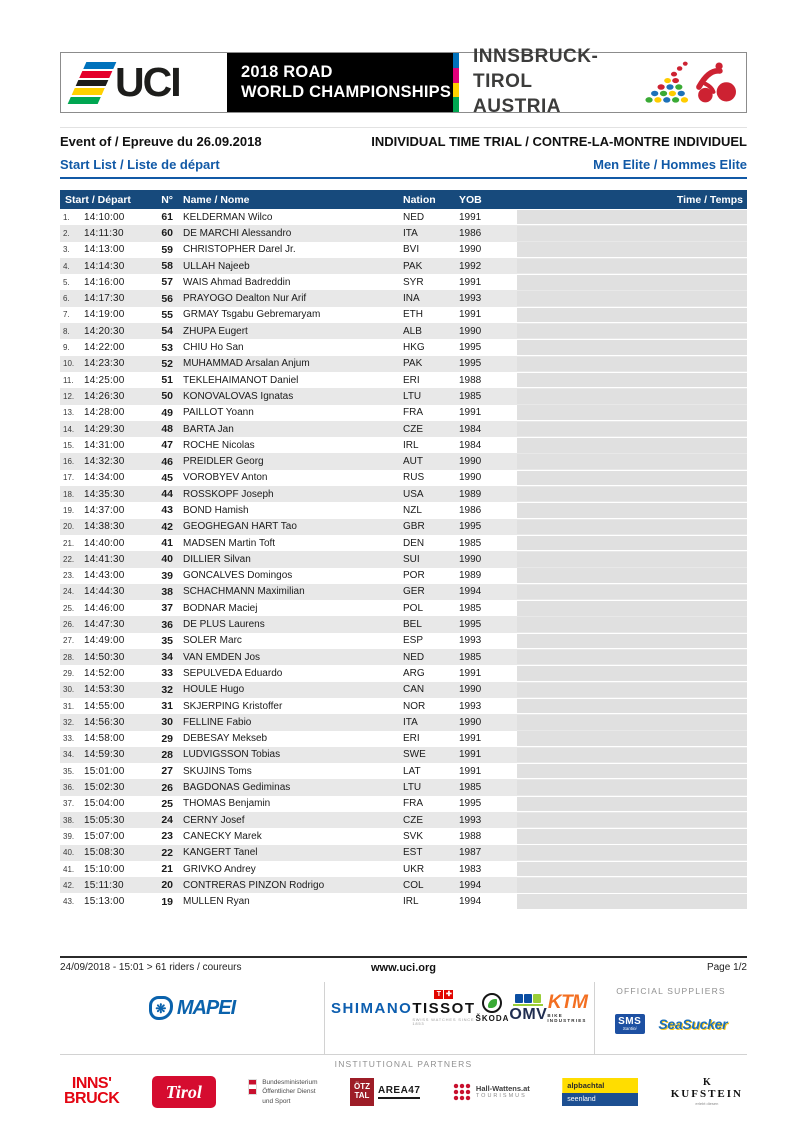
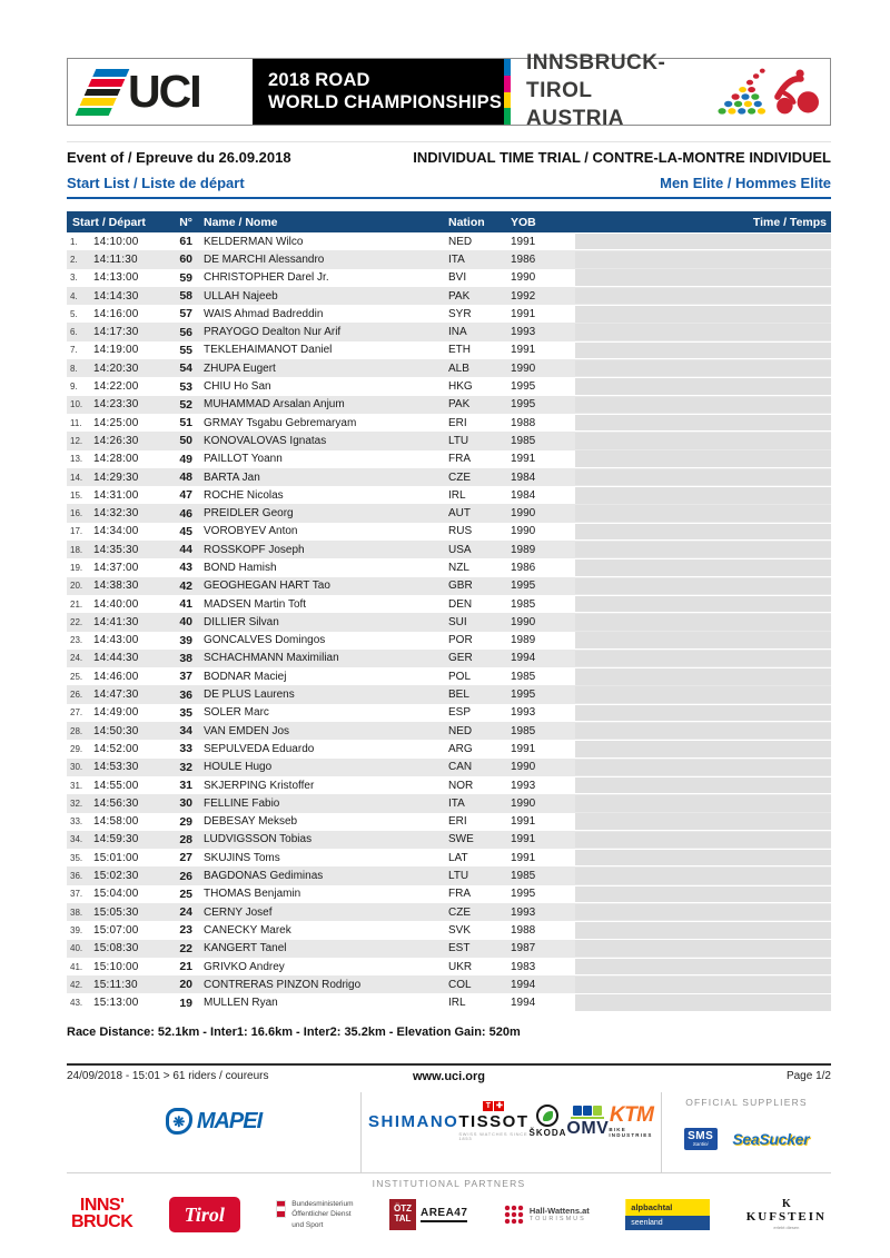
  UCI
  2018 ROAD
  WORLD CHAMPIONSHIPS
  INNSBRUCK-TIROL
  AUSTRIA
  Event of / Epreuve du 26.09.2018
  INDIVIDUAL TIME TRIAL / CONTRE-LA-MONTRE INDIVIDUEL
  Start List / Liste de départ
  Men Elite / Hommes Elite
  Start / Départ
  N°
  Name / Nome
  Nation
  YOB
  Time / Temps
  1.
  14:10:00
  61
  KELDERMAN Wilco
  NED
  1991
  2.
  14:11:30
  60
  DE MARCHI Alessandro
  ITA
  1986
  3.
  14:13:00
  59
  CHRISTOPHER Darel Jr.
  BVI
  1990
  4.
  14:14:30
  58
  ULLAH Najeeb
  PAK
  1992
  5.
  14:16:00
  57
  WAIS Ahmad Badreddin
  SYR
  1991
  6.
  14:17:30
  56
  PRAYOGO Dealton Nur Arif
  INA
  1993
  7.
  14:19:00
  55
- GRMAY Tsgabu Gebremaryam
+ TEKLEHAIMANOT Daniel
  ETH
  1991
  8.
  14:20:30
  54
  ZHUPA Eugert
  ALB
  1990
  9.
  14:22:00
  53
  CHIU Ho San
  HKG
  1995
  10.
  14:23:30
  52
  MUHAMMAD Arsalan Anjum
  PAK
  1995
  11.
  14:25:00
  51
- TEKLEHAIMANOT Daniel
+ GRMAY Tsgabu Gebremaryam
  ERI
  1988
  12.
  14:26:30
  50
  KONOVALOVAS Ignatas
  LTU
  1985
  13.
  14:28:00
  49
  PAILLOT Yoann
  FRA
  1991
  14.
  14:29:30
  48
  BARTA Jan
  CZE
  1984
  15.
  14:31:00
  47
  ROCHE Nicolas
  IRL
  1984
  16.
  14:32:30
  46
  PREIDLER Georg
  AUT
  1990
  17.
  14:34:00
  45
  VOROBYEV Anton
  RUS
  1990
  18.
  14:35:30
  44
  ROSSKOPF Joseph
  USA
  1989
  19.
  14:37:00
  43
  BOND Hamish
  NZL
  1986
  20.
  14:38:30
  42
  GEOGHEGAN HART Tao
  GBR
  1995
  21.
  14:40:00
  41
  MADSEN Martin Toft
  DEN
  1985
  22.
  14:41:30
  40
  DILLIER Silvan
  SUI
  1990
  23.
  14:43:00
  39
  GONCALVES Domingos
  POR
  1989
  24.
  14:44:30
  38
  SCHACHMANN Maximilian
  GER
  1994
  25.
  14:46:00
  37
  BODNAR Maciej
  POL
  1985
  26.
  14:47:30
  36
  DE PLUS Laurens
  BEL
  1995
  27.
  14:49:00
  35
  SOLER Marc
  ESP
  1993
  28.
  14:50:30
  34
  VAN EMDEN Jos
  NED
  1985
  29.
  14:52:00
  33
  SEPULVEDA Eduardo
  ARG
  1991
  30.
  14:53:30
  32
  HOULE Hugo
  CAN
  1990
  31.
  14:55:00
  31
  SKJERPING Kristoffer
  NOR
  1993
  32.
  14:56:30
  30
  FELLINE Fabio
  ITA
  1990
  33.
  14:58:00
  29
  DEBESAY Mekseb
  ERI
  1991
  34.
  14:59:30
  28
  LUDVIGSSON Tobias
  SWE
  1991
  35.
  15:01:00
  27
  SKUJINS Toms
  LAT
  1991
  36.
  15:02:30
  26
  BAGDONAS Gediminas
  LTU
  1985
  37.
  15:04:00
  25
  THOMAS Benjamin
  FRA
  1995
  38.
  15:05:30
  24
  CERNY Josef
  CZE
  1993
  39.
  15:07:00
  23
  CANECKY Marek
  SVK
  1988
  40.
  15:08:30
  22
  KANGERT Tanel
  EST
  1987
  41.
  15:10:00
  21
  GRIVKO Andrey
  UKR
  1983
  42.
  15:11:30
  20
  CONTRERAS PINZON Rodrigo
  COL
  1994
  43.
  15:13:00
  19
  MULLEN Ryan
  IRL
  1994
+ Race Distance: 52.1km - Inter1: 16.6km - Inter2: 35.2km - Elevation Gain: 520m
  24/09/2018 - 15:01 > 61 riders / coureurs
  Page 1/2
  www.uci.org
  ❋
  MAPEI
  SHIMANO
  TISSOT
  ŠKODA
  OMV
  KTM
  OFFICIAL SUPPLIERS
  SMS
  SeaSucker
  INSTITUTIONAL PARTNERS
  INNS'
  BRUCK
  Tirol
  ÖTZ
  TAL
  AREA47
  Hall-Wattens.at
  alpbachtal
  K
  KUFSTEIN
